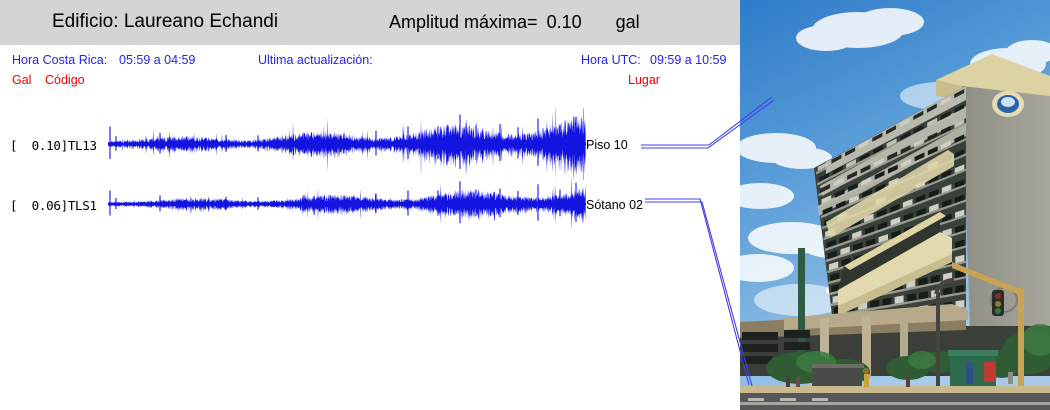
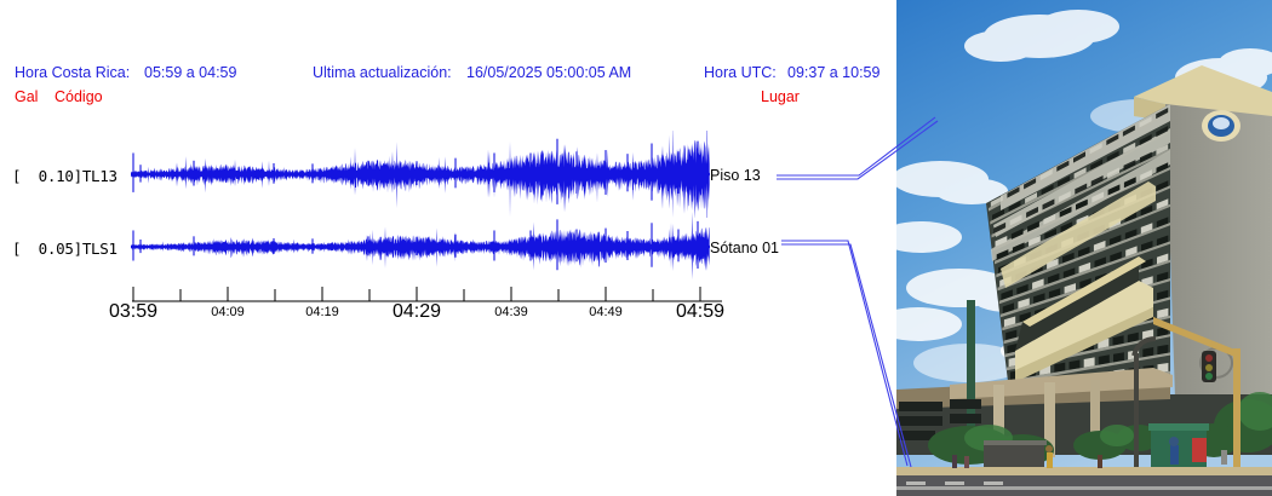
- Edificio: Laureano Echandi
- Amplitud máxima= 0.10 gal
  Hora Costa Rica:
  05:59 a 04:59
  Ultima actualización:
+ 16/05/2025 05:00:05 AM
  Hora UTC:
- 09:59 a 10:59
+ 09:37 a 10:59
  Gal
  Código
  Lugar
  [ 0.10]TL13
- Piso 10
+ Piso 13
- [ 0.06]TLS1
+ [ 0.05]TLS1
- Sótano 02
+ Sótano 01
+ 03:59
+ 04:09
+ 04:19
+ 04:29
+ 04:39
+ 04:49
+ 04:59
